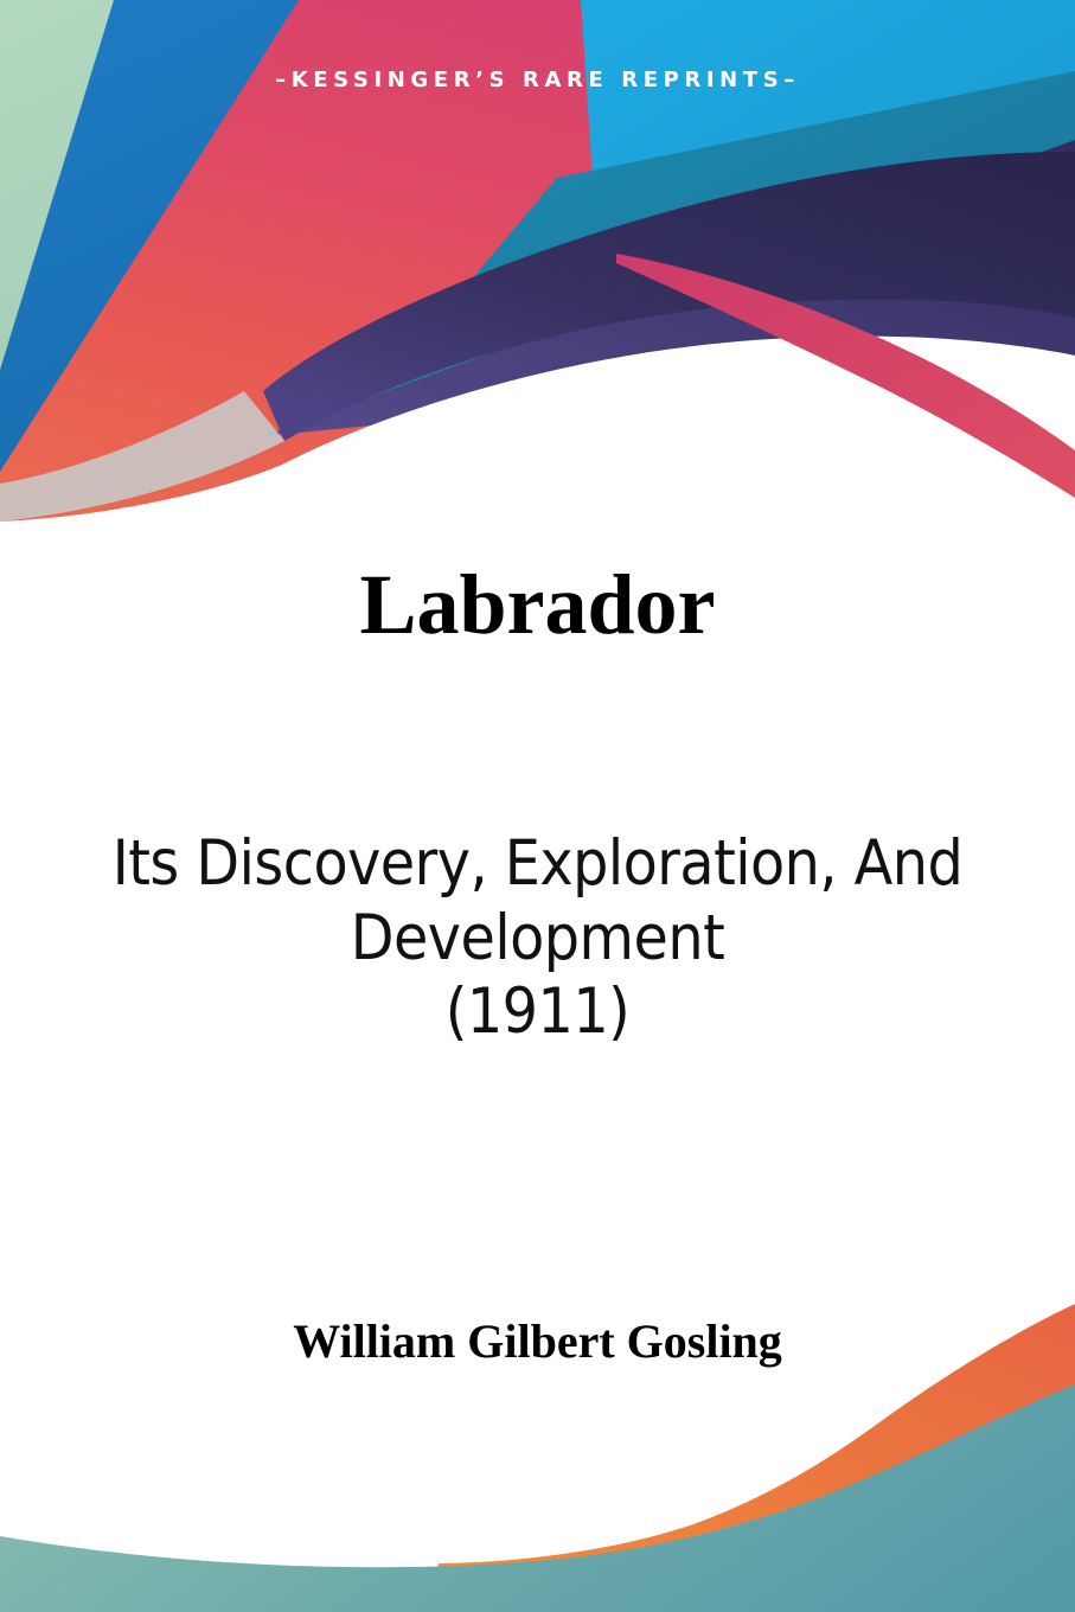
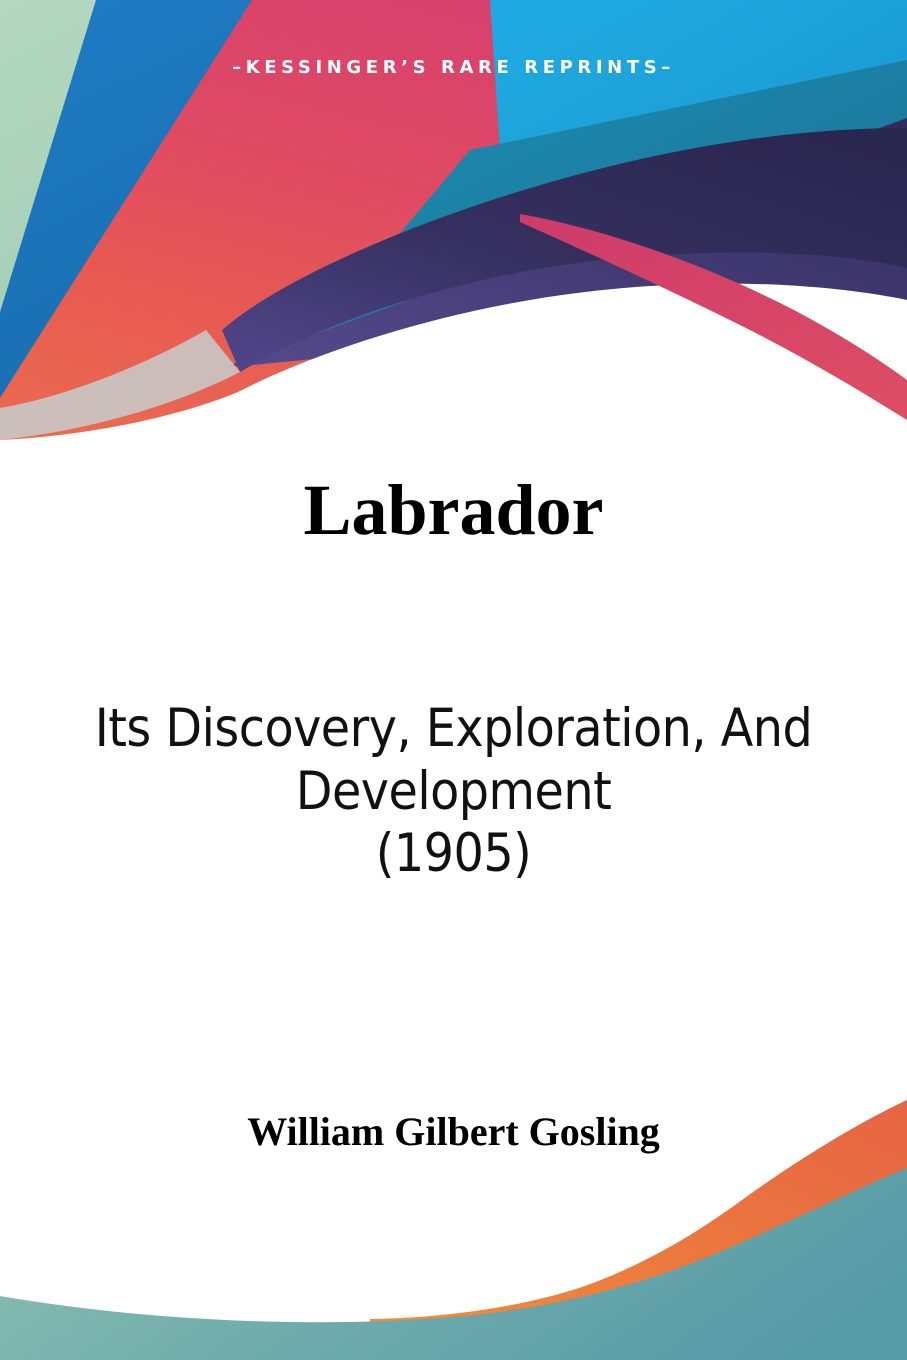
  –KESSINGER’S RARE REPRINTS–
  Labrador
  Its Discovery, Exploration, And
  Development
- (1911)
+ (1905)
  William Gilbert Gosling
